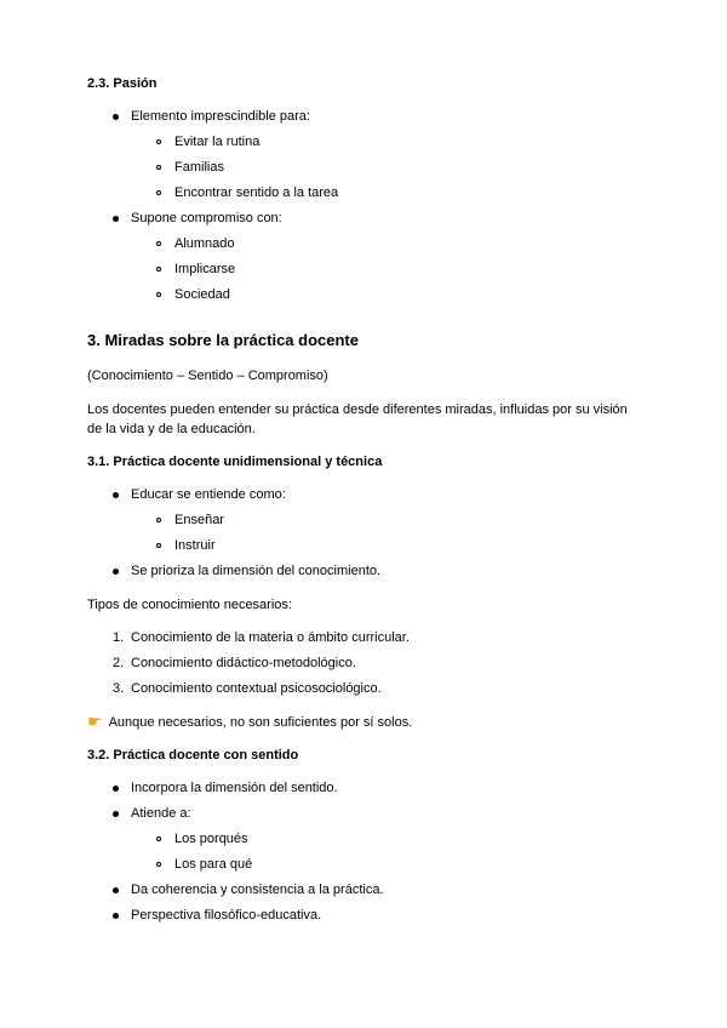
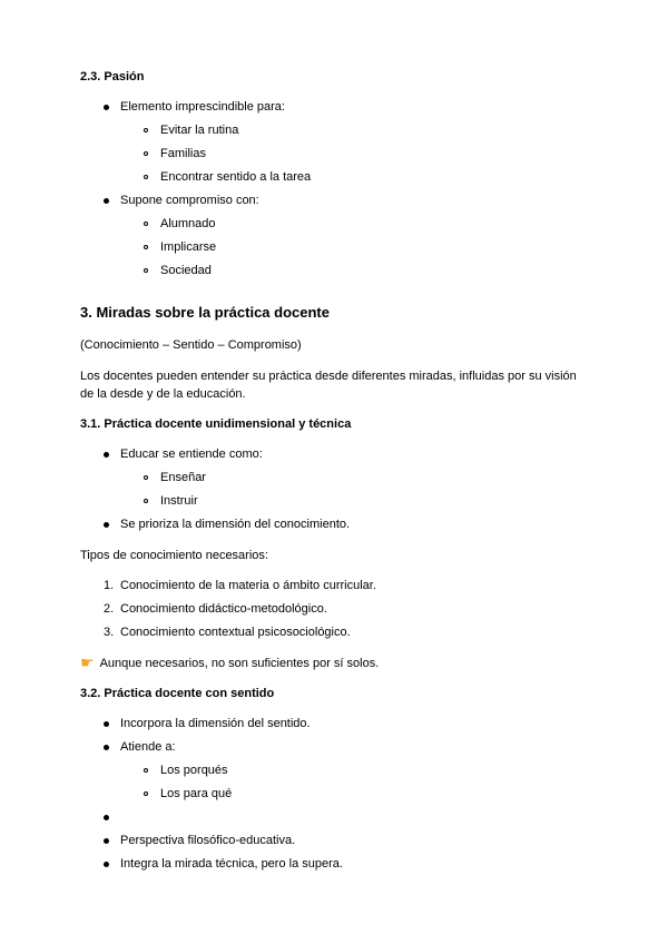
  2.3. Pasión
  Elemento imprescindible para:
  Evitar la rutina
  Familias
  Encontrar sentido a la tarea
  Supone compromiso con:
  Alumnado
  Implicarse
  Sociedad
  3. Miradas sobre la práctica docente
  (Conocimiento – Sentido – Compromiso)
- Los docentes pueden entender su práctica desde diferentes miradas, influidas por su visión de la vida y de la educación.
+ Los docentes pueden entender su práctica desde diferentes miradas, influidas por su visión de la desde y de la educación.
  3.1. Práctica docente unidimensional y técnica
  Educar se entiende como:
  Enseñar
  Instruir
  Se prioriza la dimensión del conocimiento.
  Tipos de conocimiento necesarios:
  1.
  Conocimiento de la materia o ámbito curricular.
  2.
  Conocimiento didáctico-metodológico.
  3.
  Conocimiento contextual psicosociológico.
  ☛ Aunque necesarios, no son suficientes por sí solos.
  3.2. Práctica docente con sentido
  Incorpora la dimensión del sentido.
  Atiende a:
  Los porqués
  Los para qué
- Da coherencia y consistencia a la práctica.
  Perspectiva filosófico-educativa.
+ Integra la mirada técnica, pero la supera.
